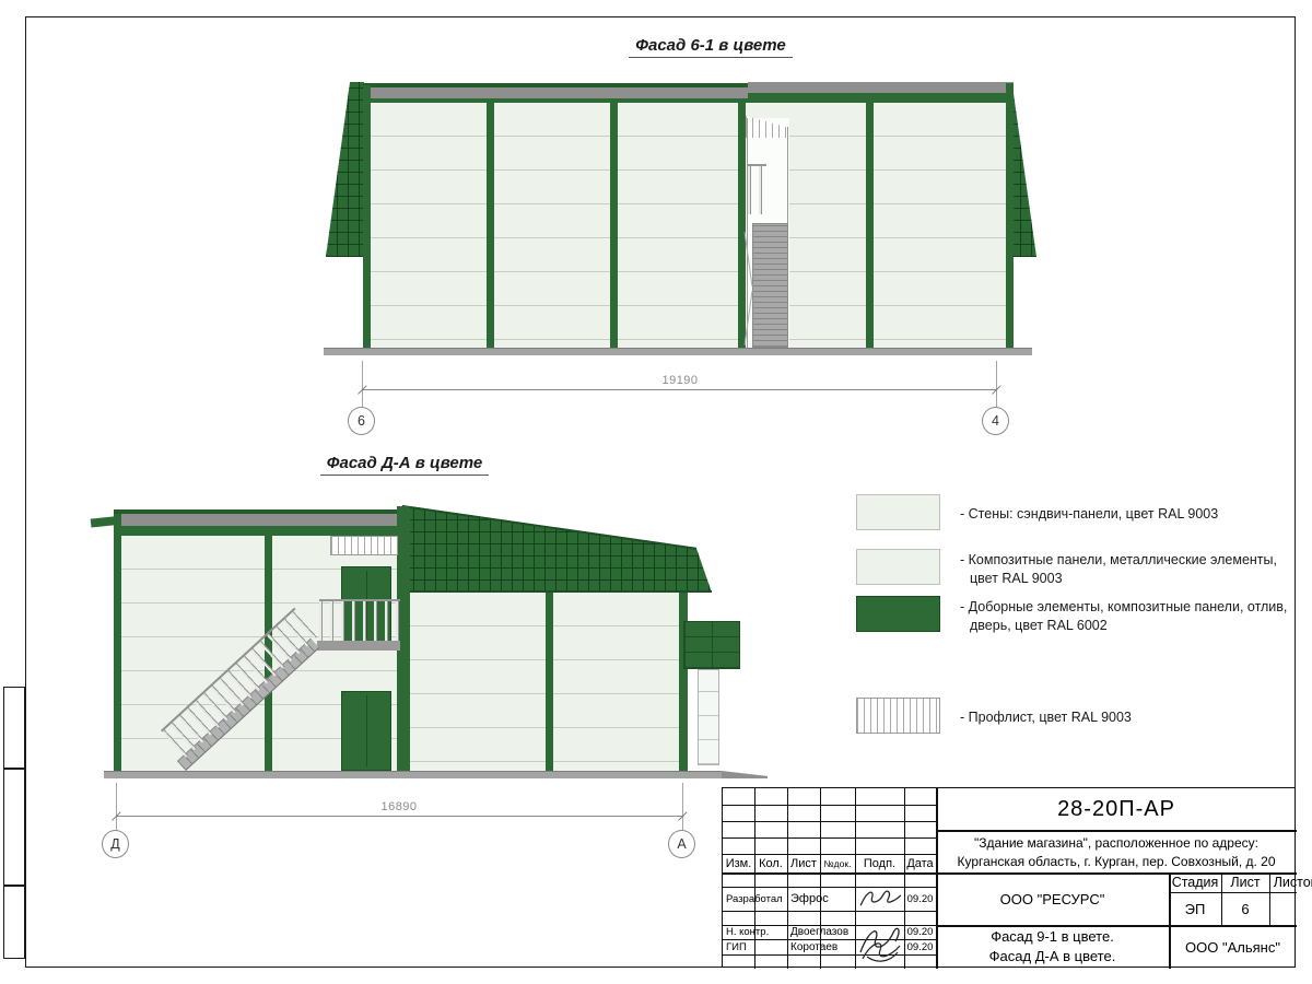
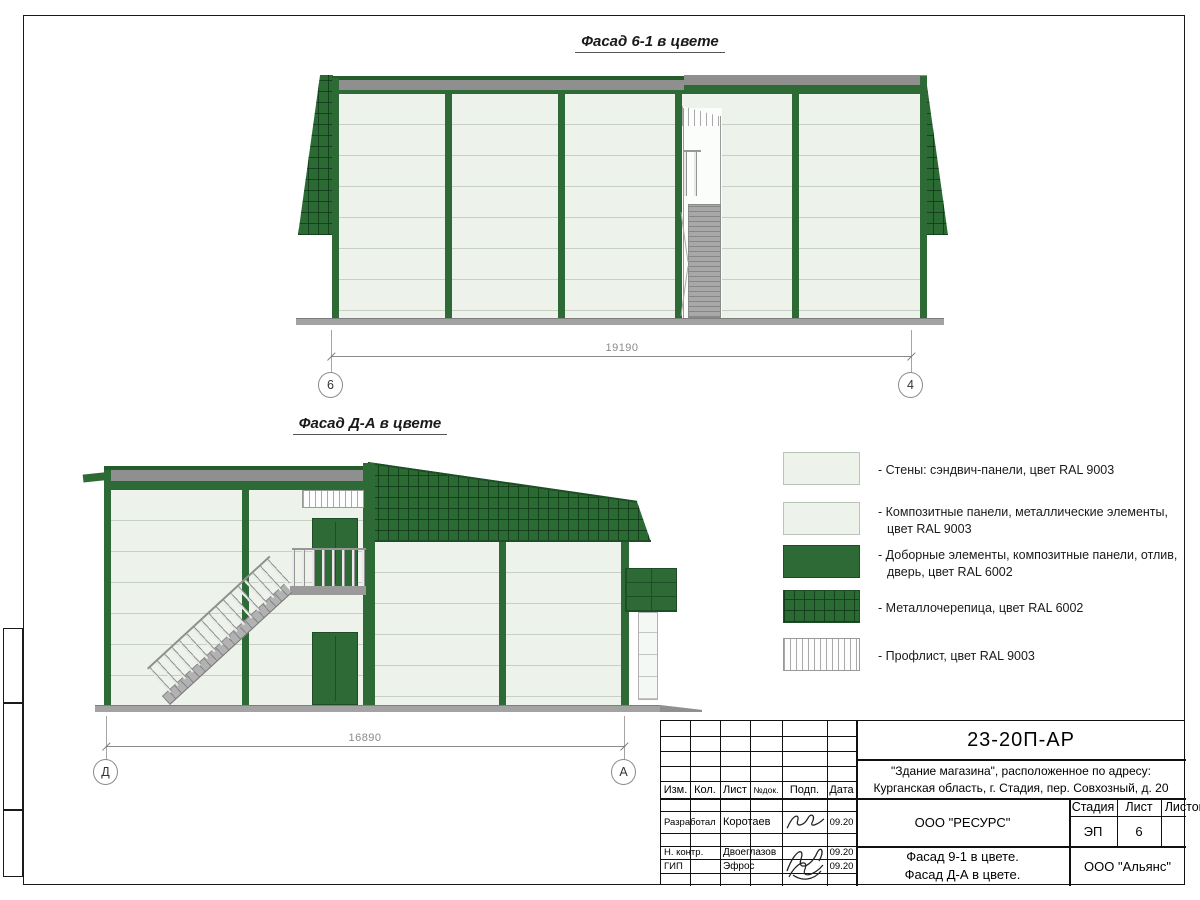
  Фасад 6-1 в цвете
  19190
  6
  4
  Фасад Д-А в цвете
  16890
  Д
  А
  - Стены: сэндвич-панели, цвет RAL 9003
  - Композитные панели, металлические элементы, цвет RAL 9003
  - Доборные элементы, композитные панели, отлив, дверь, цвет RAL 6002
+ - Металлочерепица, цвет RAL 6002
  - Профлист, цвет RAL 9003
  Изм.
  Кол.
  Лист
  №док.
  Подп.
  Дата
  Разработал
- Эфрос
+ Коротаев
  09.20
  Н. контр.
  Двоеглазов
  09.20
  ГИП
- Коротаев
+ Эфрос
  09.20
- 28-20П-АР
+ 23-20П-АР
  "Здание магазина", расположенное по адресу:
- Курганская область, г. Курган, пер. Совхозный, д. 20
+ Курганская область, г. Стадия, пер. Совхозный, д. 20
  ООО "РЕСУРС"
  Стадия
  Лист
  Листо
  ЭП
  6
  Фасад 9-1 в цвете.
  Фасад Д-А в цвете.
  ООО "Альянс"
